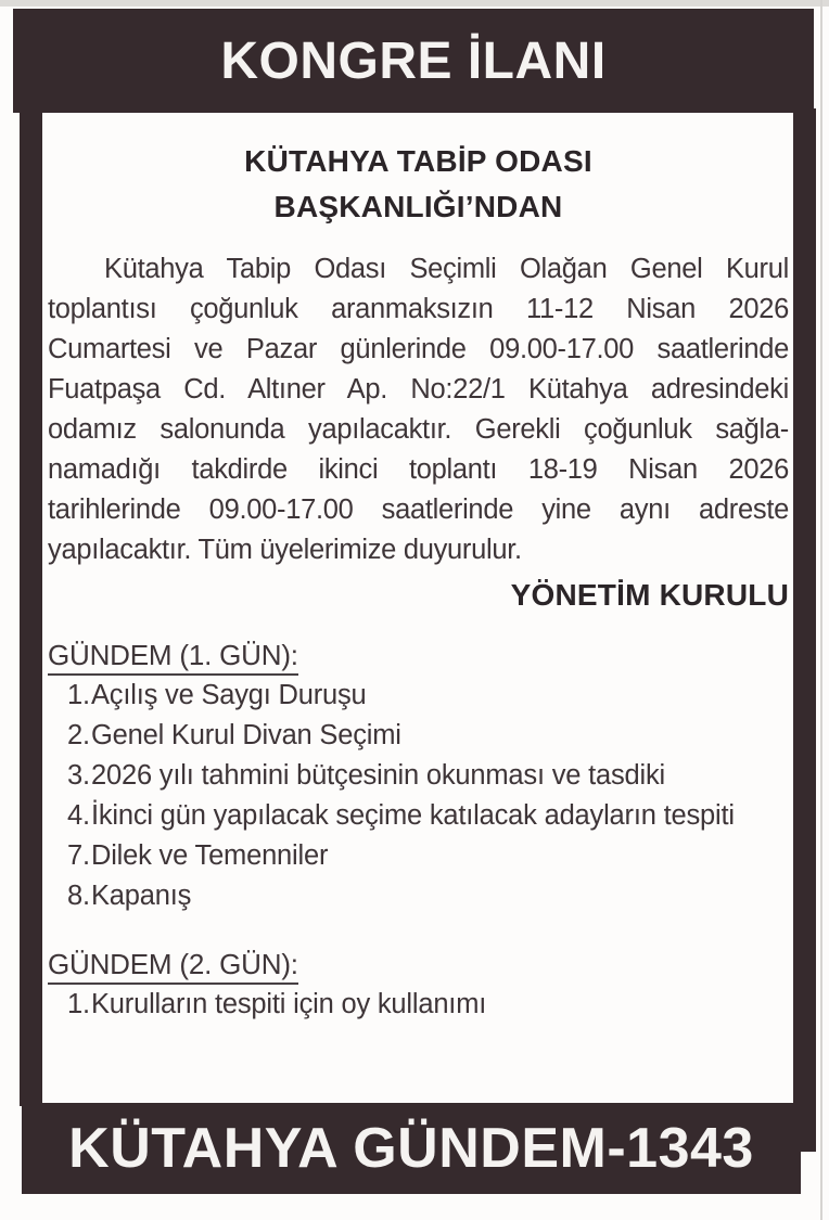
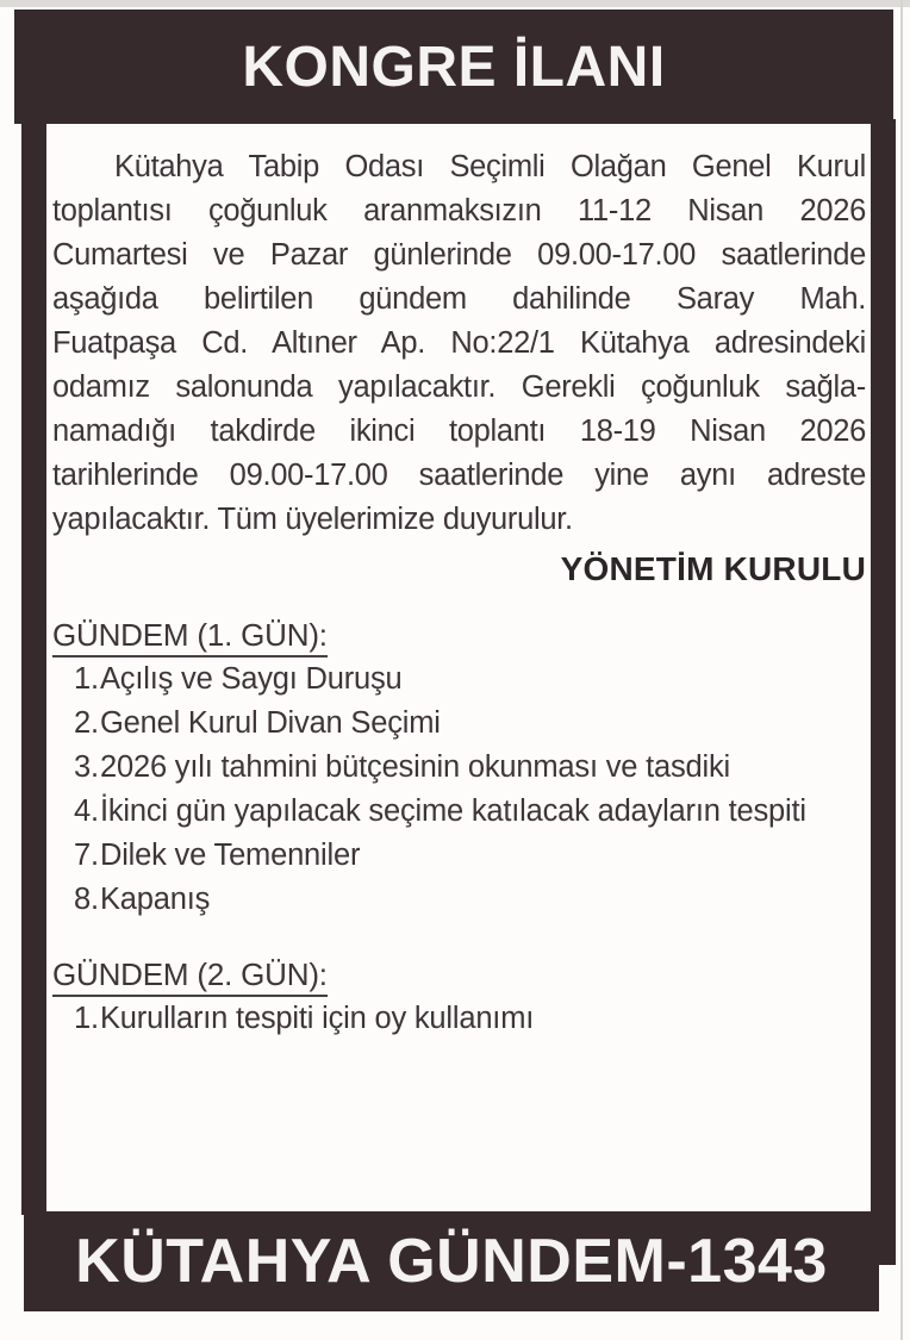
  KONGRE İLANI
- KÜTAHYA TABİP ODASI
- BAŞKANLIĞI’NDAN
  Kütahya Tabip Odası Seçimli Olağan Genel Kurul
  toplantısı çoğunluk aranmaksızın 11-12 Nisan 2026
  Cumartesi ve Pazar günlerinde 09.00-17.00 saatlerinde
+ aşağıda belirtilen gündem dahilinde Saray Mah.
  Fuatpaşa Cd. Altıner Ap. No:22/1 Kütahya adresindeki
  odamız salonunda yapılacaktır. Gerekli çoğunluk sağla-
  namadığı takdirde ikinci toplantı 18-19 Nisan 2026
  tarihlerinde 09.00-17.00 saatlerinde yine aynı adreste
  yapılacaktır. Tüm üyelerimize duyurulur.
  YÖNETİM KURULU
  GÜNDEM (1. GÜN):
  1.
  Açılış ve Saygı Duruşu
  2.
  Genel Kurul Divan Seçimi
  3.
  2026 yılı tahmini bütçesinin okunması ve tasdiki
  4.
  İkinci gün yapılacak seçime katılacak adayların tespiti
  7.
  Dilek ve Temenniler
  8.
  Kapanış
  GÜNDEM (2. GÜN):
  1.
  Kurulların tespiti için oy kullanımı
  KÜTAHYA GÜNDEM-1343
